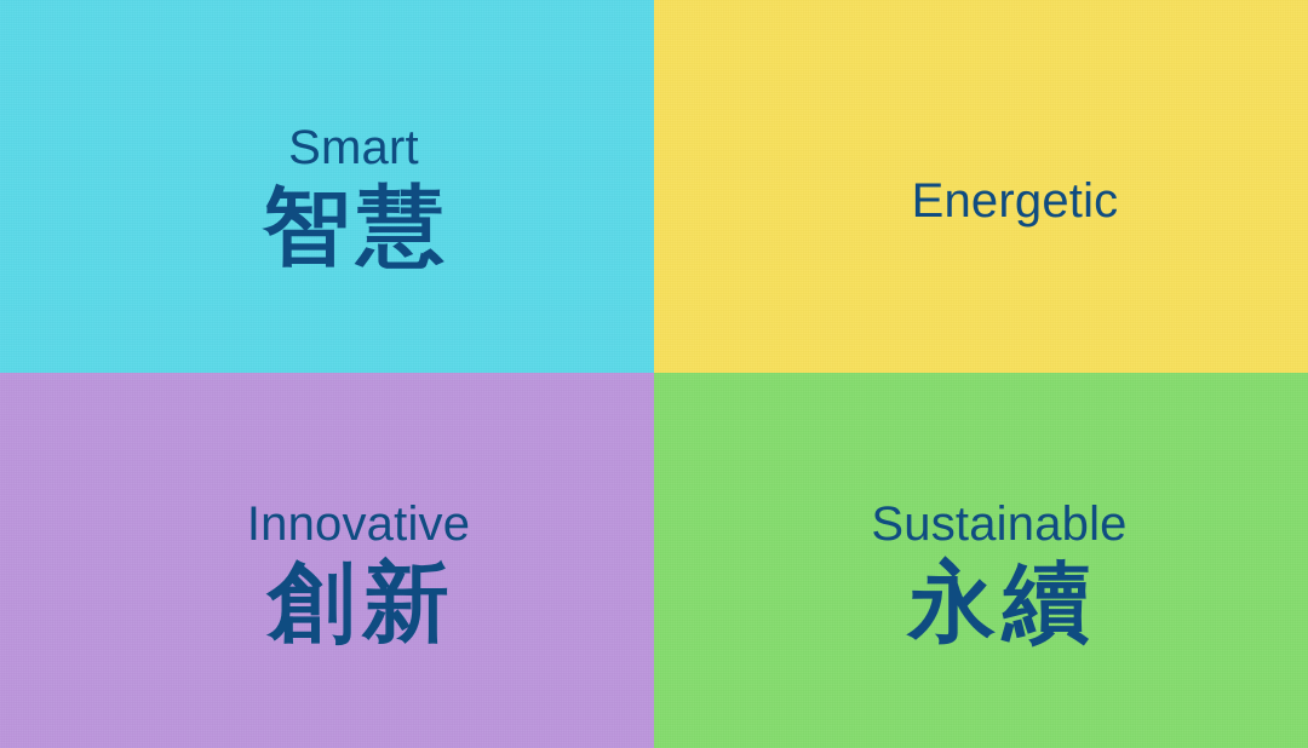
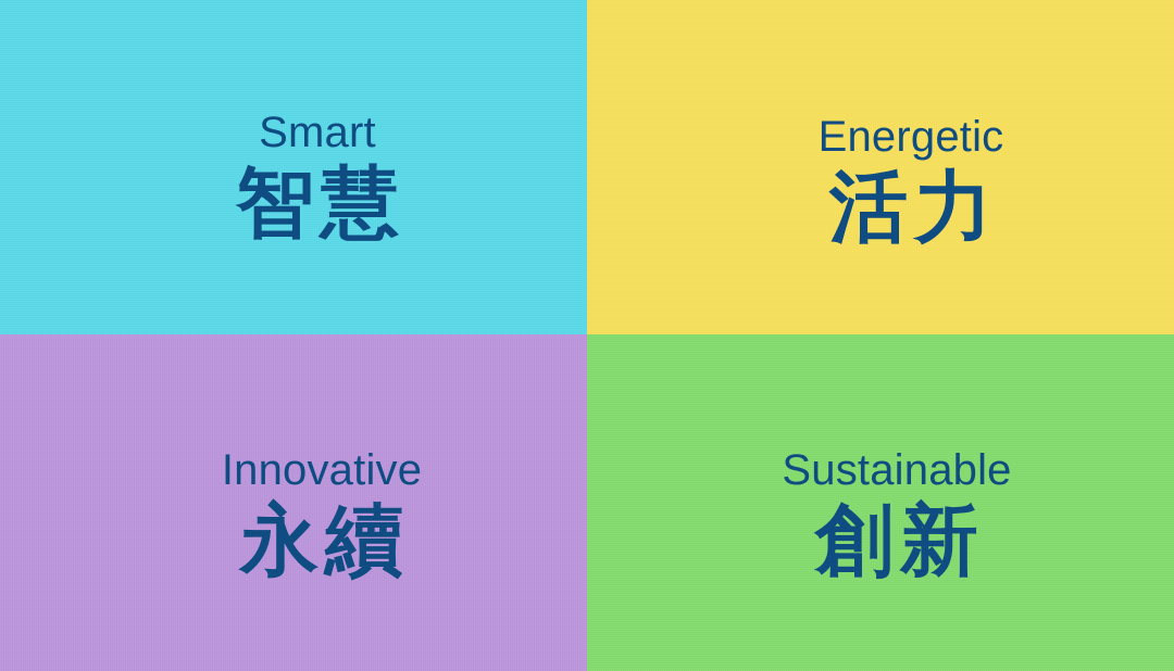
  Smart
  智慧
  Energetic
+ 活力
  Innovative
- 創新
+ 永續
  Sustainable
- 永續
+ 創新
